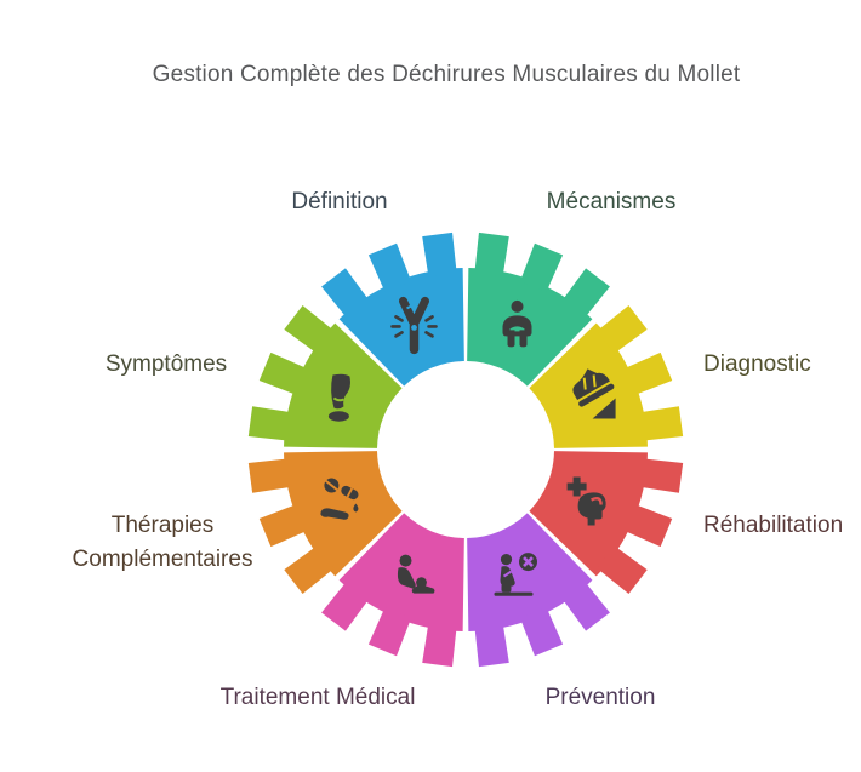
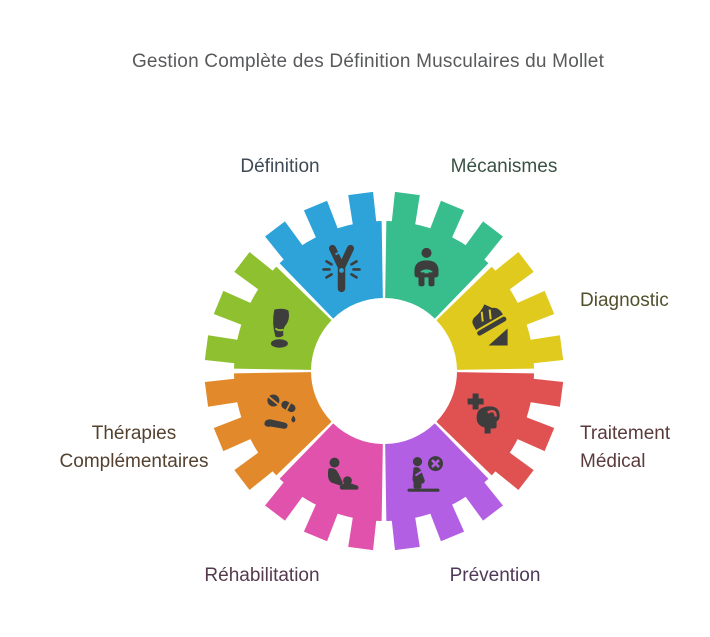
- Gestion Complète des Déchirures Musculaires du Mollet
+ Gestion Complète des Définition Musculaires du Mollet
  Définition
  Mécanismes
  Diagnostic
- Réhabilitation
+ Traitement Médical
  Prévention
- Traitement Médical
+ Réhabilitation
  Thérapies Complémentaires
- Symptômes
